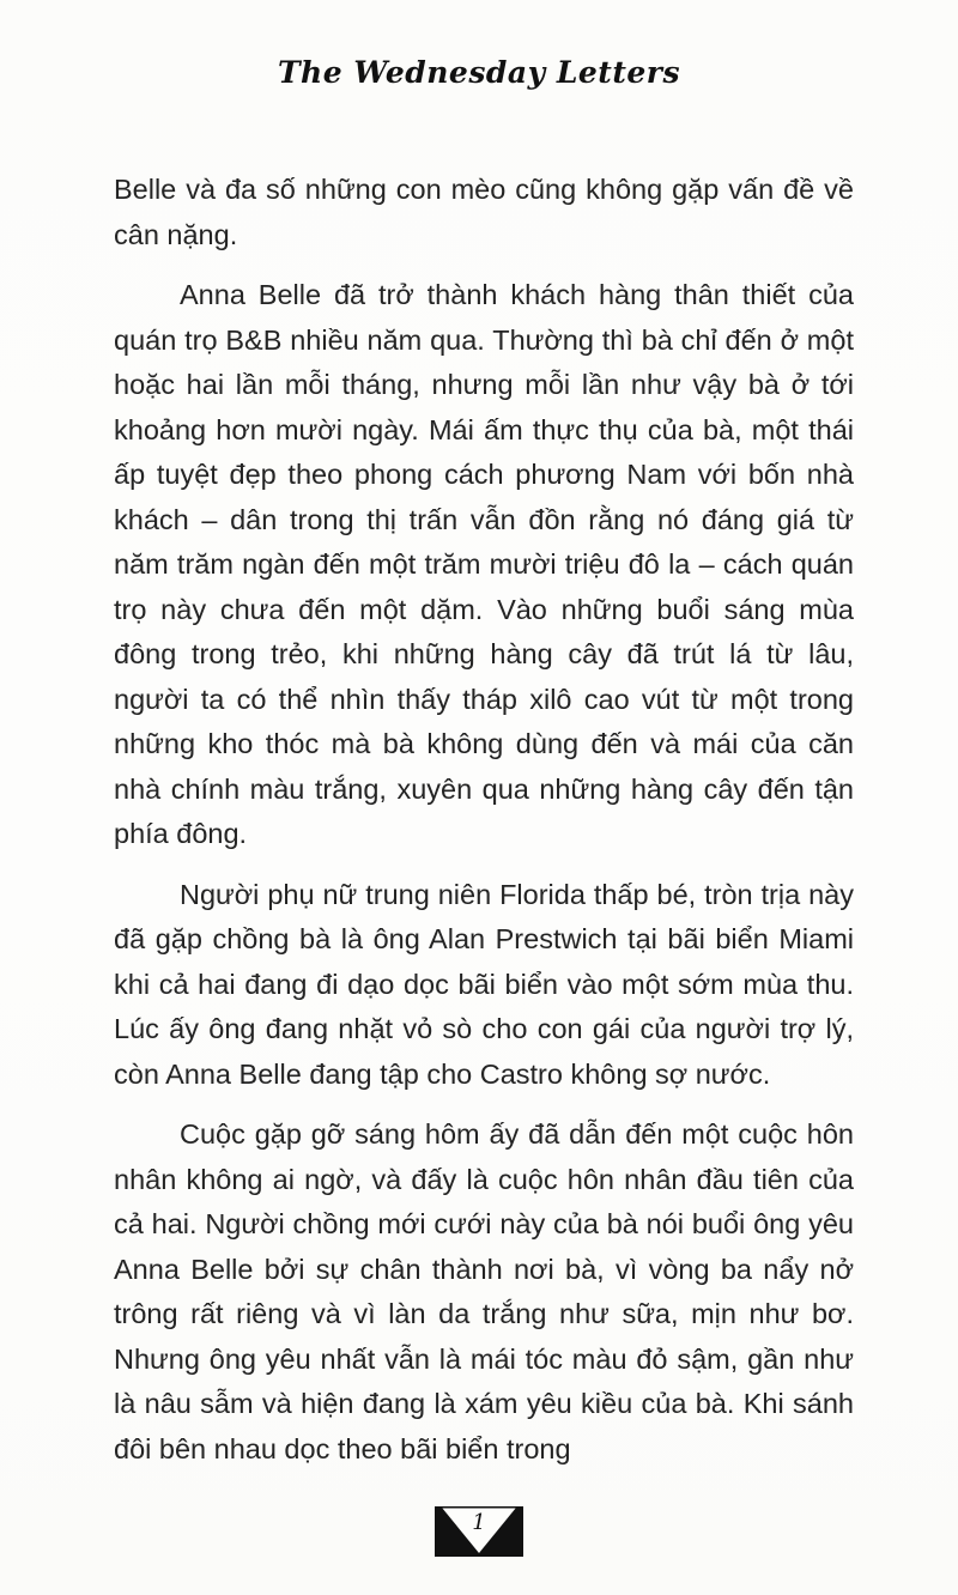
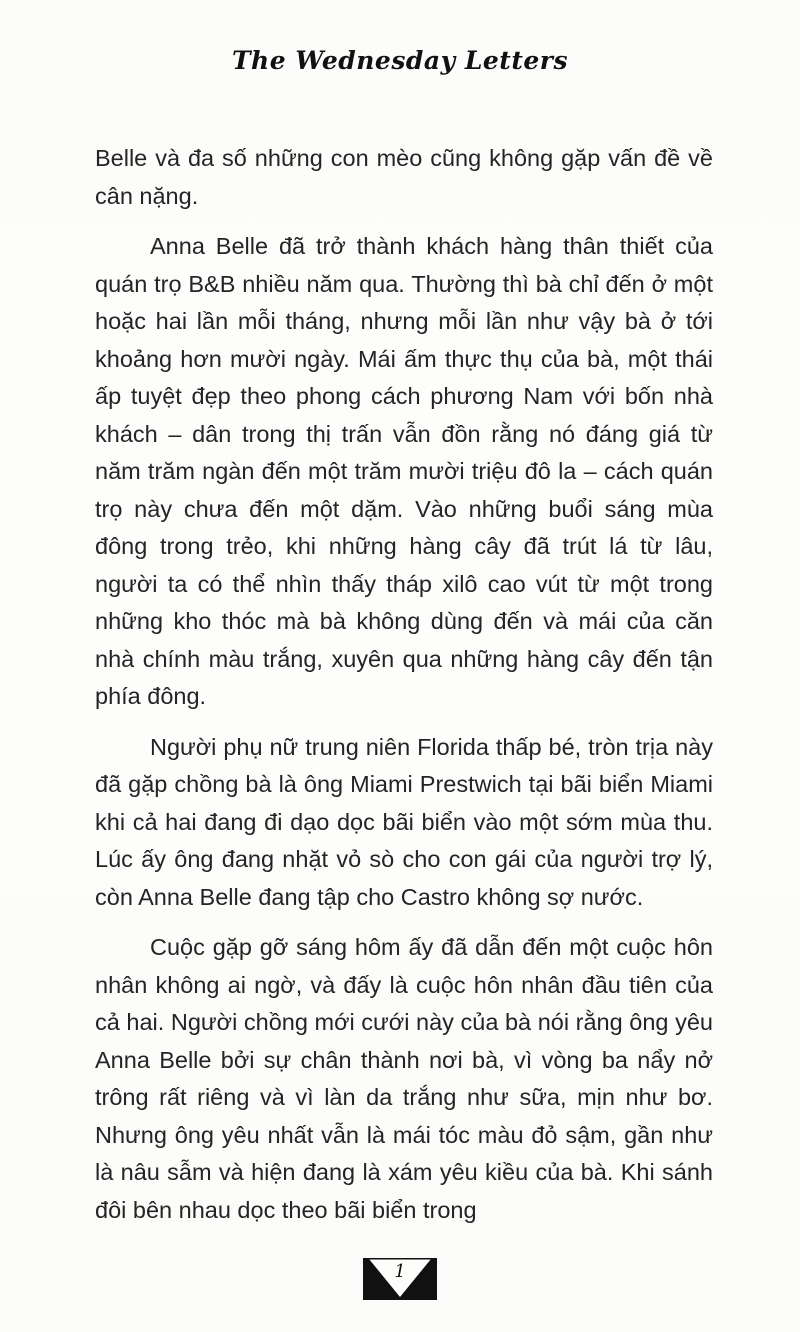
  The Wednesday Letters
  Belle và đa số những con mèo cũng không gặp vấn đề về cân nặng.
  Anna Belle đã trở thành khách hàng thân thiết của quán trọ B&B nhiều năm qua. Thường thì bà chỉ đến ở một hoặc hai lần mỗi tháng, nhưng mỗi lần như vậy bà ở tới khoảng hơn mười ngày. Mái ấm thực thụ của bà, một thái ấp tuyệt đẹp theo phong cách phương Nam với bốn nhà khách – dân trong thị trấn vẫn đồn rằng nó đáng giá từ năm trăm ngàn đến một trăm mười triệu đô la – cách quán trọ này chưa đến một dặm. Vào những buổi sáng mùa đông trong trẻo, khi những hàng cây đã trút lá từ lâu, người ta có thể nhìn thấy tháp xilô cao vút từ một trong những kho thóc mà bà không dùng đến và mái của căn nhà chính màu trắng, xuyên qua những hàng cây đến tận phía đông.
- Người phụ nữ trung niên Florida thấp bé, tròn trịa này đã gặp chồng bà là ông Alan Prestwich tại bãi biển Miami khi cả hai đang đi dạo dọc bãi biển vào một sớm mùa thu. Lúc ấy ông đang nhặt vỏ sò cho con gái của người trợ lý, còn Anna Belle đang tập cho Castro không sợ nước.
+ Người phụ nữ trung niên Florida thấp bé, tròn trịa này đã gặp chồng bà là ông Miami Prestwich tại bãi biển Miami khi cả hai đang đi dạo dọc bãi biển vào một sớm mùa thu. Lúc ấy ông đang nhặt vỏ sò cho con gái của người trợ lý, còn Anna Belle đang tập cho Castro không sợ nước.
- Cuộc gặp gỡ sáng hôm ấy đã dẫn đến một cuộc hôn nhân không ai ngờ, và đấy là cuộc hôn nhân đầu tiên của cả hai. Người chồng mới cưới này của bà nói buổi ông yêu Anna Belle bởi sự chân thành nơi bà, vì vòng ba nẩy nở trông rất riêng và vì làn da trắng như sữa, mịn như bơ. Nhưng ông yêu nhất vẫn là mái tóc màu đỏ sậm, gần như là nâu sẫm và hiện đang là xám yêu kiều của bà. Khi sánh đôi bên nhau dọc theo bãi biển trong
+ Cuộc gặp gỡ sáng hôm ấy đã dẫn đến một cuộc hôn nhân không ai ngờ, và đấy là cuộc hôn nhân đầu tiên của cả hai. Người chồng mới cưới này của bà nói rằng ông yêu Anna Belle bởi sự chân thành nơi bà, vì vòng ba nẩy nở trông rất riêng và vì làn da trắng như sữa, mịn như bơ. Nhưng ông yêu nhất vẫn là mái tóc màu đỏ sậm, gần như là nâu sẫm và hiện đang là xám yêu kiều của bà. Khi sánh đôi bên nhau dọc theo bãi biển trong
  1
